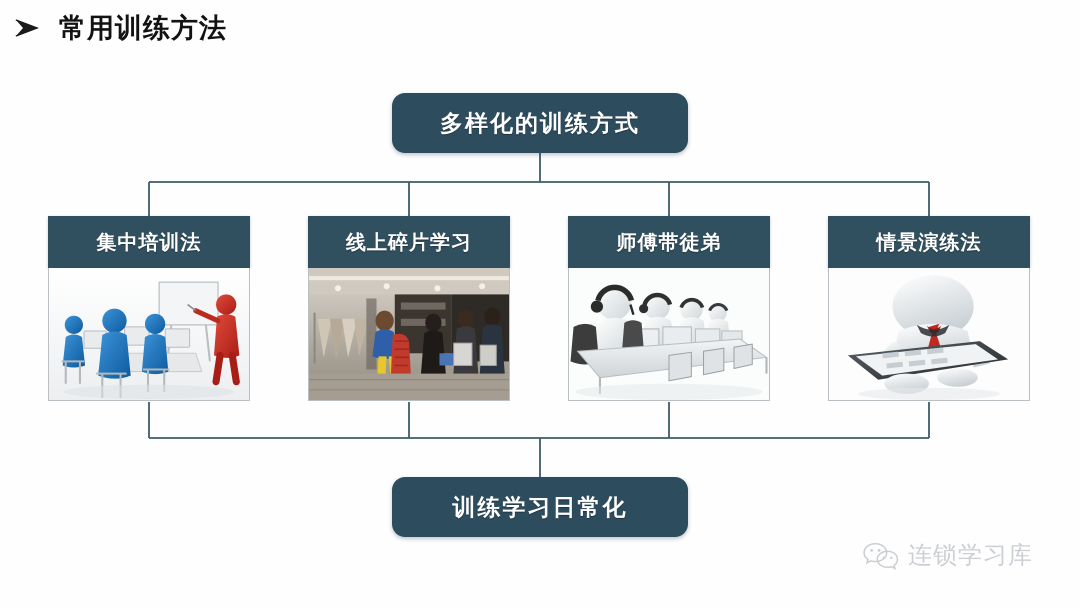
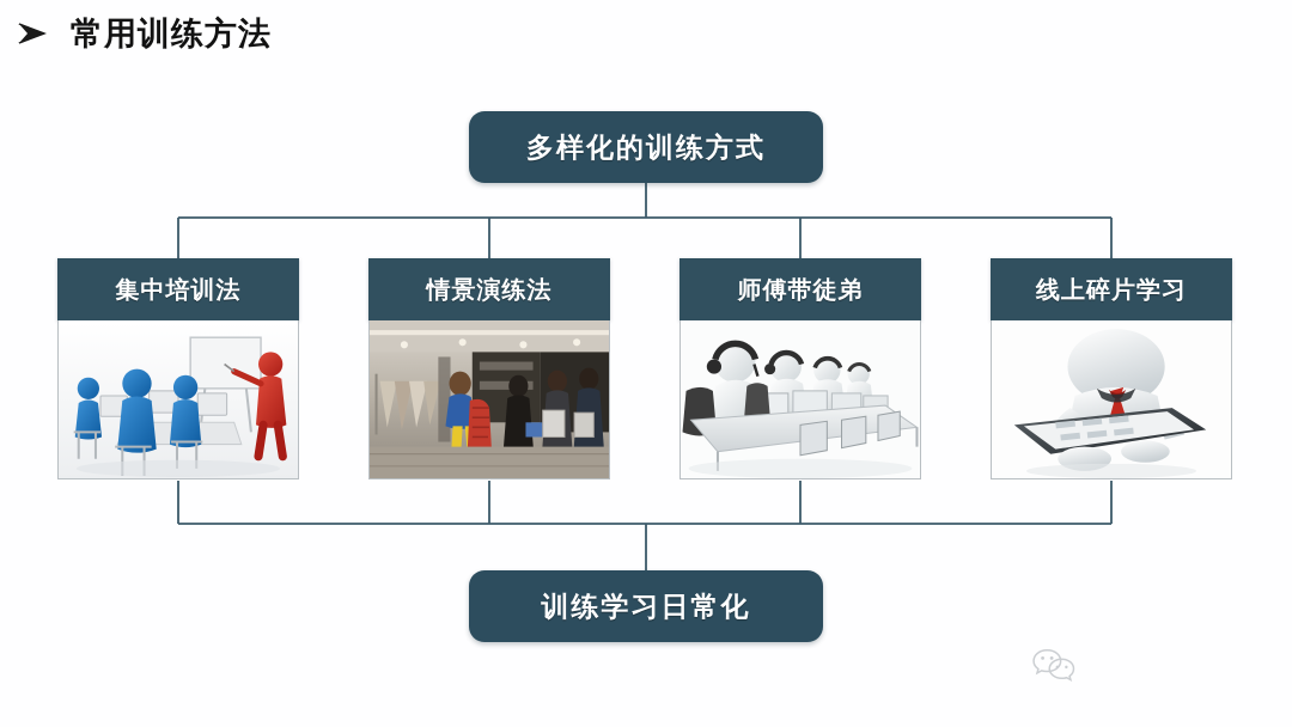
  常用训练方法
  多样化的训练方式
  集中培训法
- 线上碎片学习
+ 情景演练法
  师傅带徒弟
- 情景演练法
+ 线上碎片学习
  训练学习日常化
- 连锁学习库
